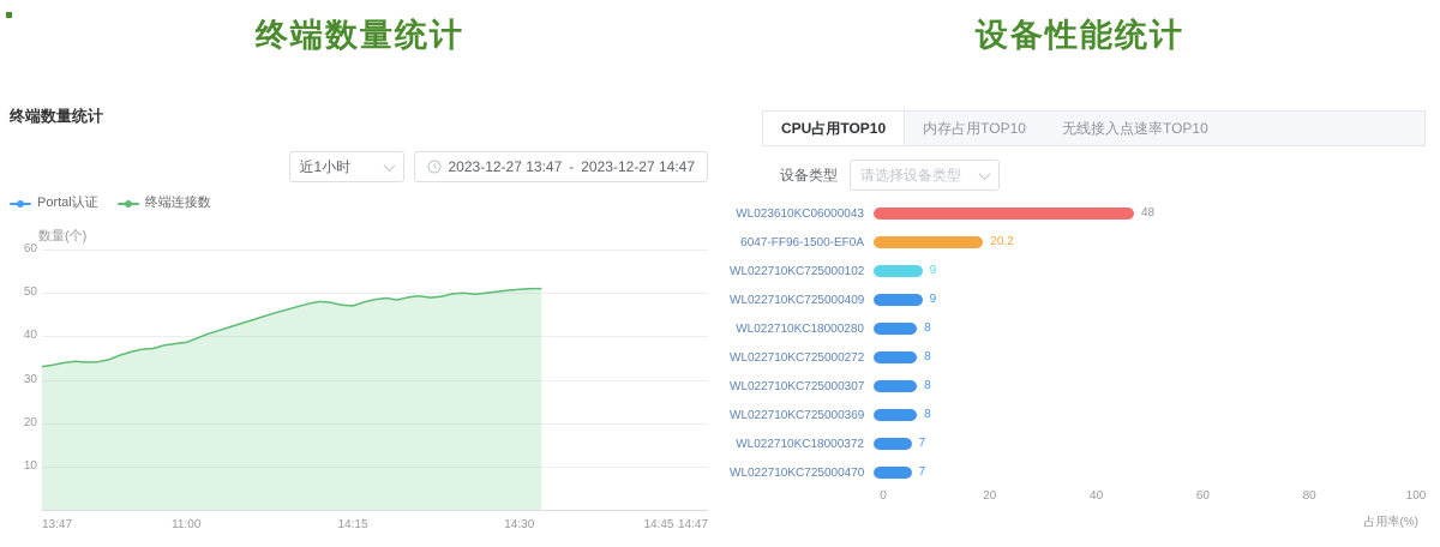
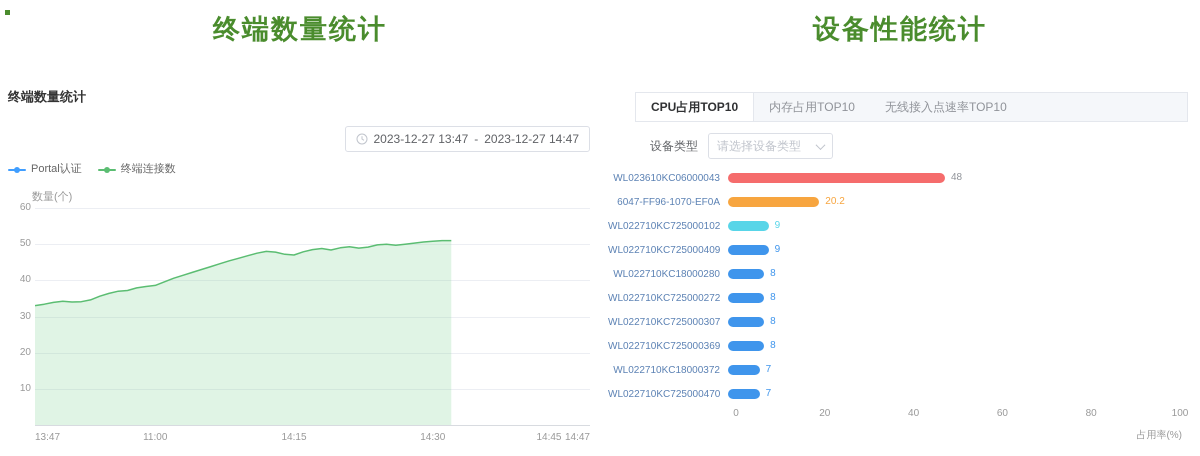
  终端数量统计
  终端数量统计
- 近1小时
  2023-12-27 13:47
  -
  2023-12-27 14:47
  Portal认证
  终端连接数
  数量(个)
  60
  50
  40
  30
  20
  10
  13:47
  11:00
  14:15
  14:30
  14:45
  14:47
  设备性能统计
  CPU占用TOP10
  内存占用TOP10
  无线接入点速率TOP10
  设备类型
  请选择设备类型
  WL023610KC06000043
  48
- 6047-FF96-1500-EF0A
+ 6047-FF96-1070-EF0A
  20.2
  WL022710KC725000102
  9
  WL022710KC725000409
  9
  WL022710KC18000280
  8
  WL022710KC725000272
  8
  WL022710KC725000307
  8
  WL022710KC725000369
  8
  WL022710KC18000372
  7
  WL022710KC725000470
  7
  0
  20
  40
  60
  80
  100
  占用率(%)
